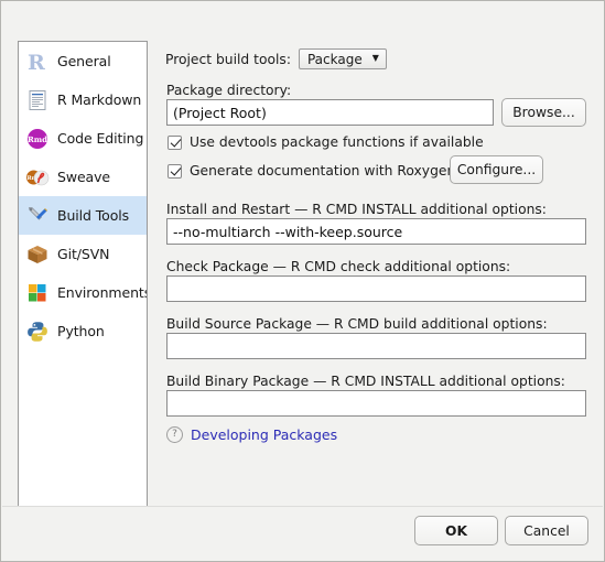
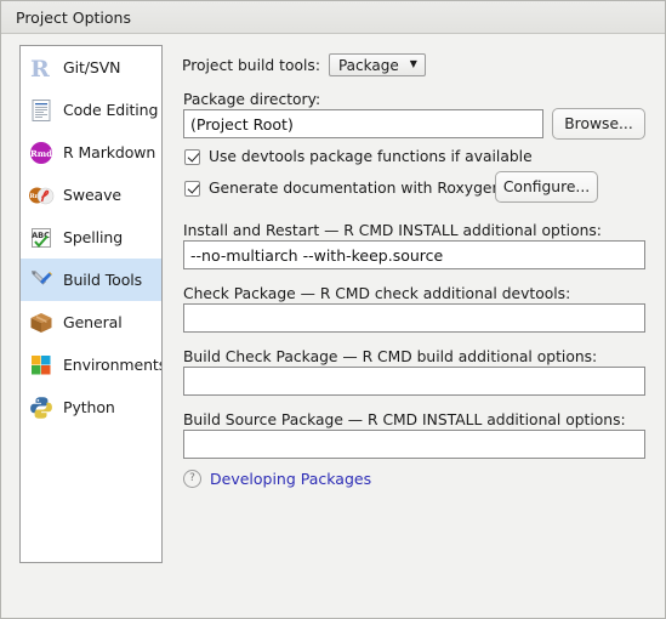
+ Project Options
  R
- General
+ Git/SVN
- R Markdown
+ Code Editing
  Rmd
- Code Editing
+ R Markdown
  Sweave
+ ABC
+ Spelling
  Build Tools
- Git/SVN
+ General
  Environment
  Python
  Project build tools:
  Package
  ▼
  Package directory:
  (Project Root)
  Browse...
  Use devtools package functions if available
  Generate documentation with Roxyge
  Configure...
  Install and Restart — R CMD INSTALL additional options:
  --no-multiarch --with-keep.source
- Check Package — R CMD check additional options:
+ Check Package — R CMD check additional devtools:
- Build Source Package — R CMD build additional options:
+ Build Check Package — R CMD build additional options:
- Build Binary Package — R CMD INSTALL additional options:
+ Build Source Package — R CMD INSTALL additional options:
  ?
  Developing Packages
- OK
- Cancel
